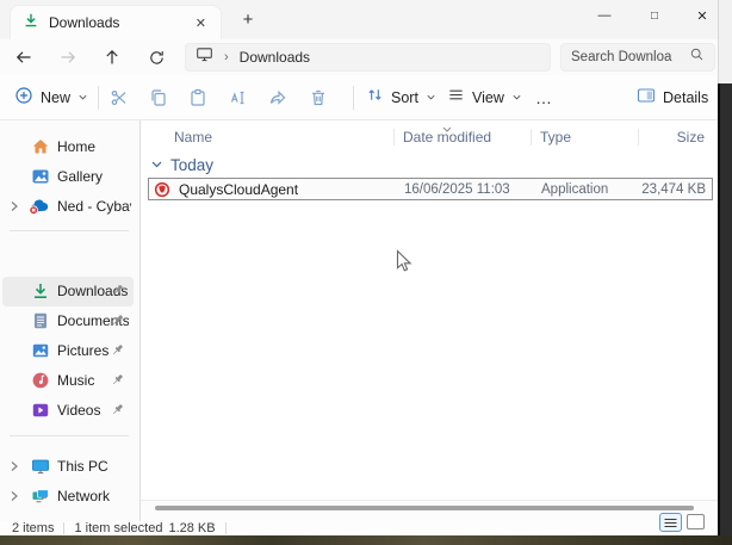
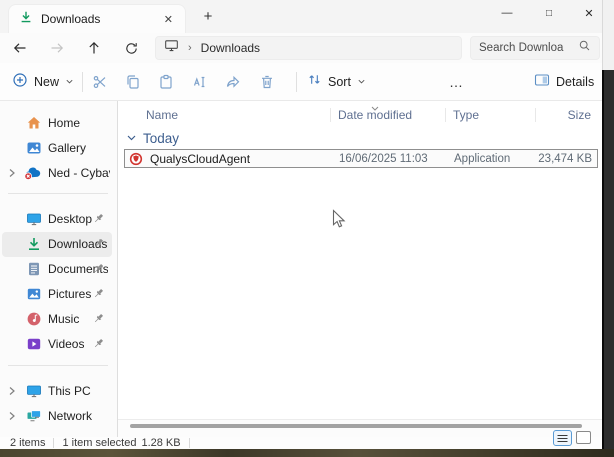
  Downloads
  ✕
  +
  —
  □
  ✕
  ›
  Downloads
  Search Downloa
  New
  Sort
- View
  …
  Details
  Home
  Gallery
+ Desktop
  Downloas
  Documents
  Pictures
  Music
  Videos
  This PC
  Network
  Name
  Date modified
  Type
  Size
  Today
  QualysCloudAgent
  16/06/2025 11:03
  Application
  23,474 KB
  2 items
  1 item selected
  1.28 KB
